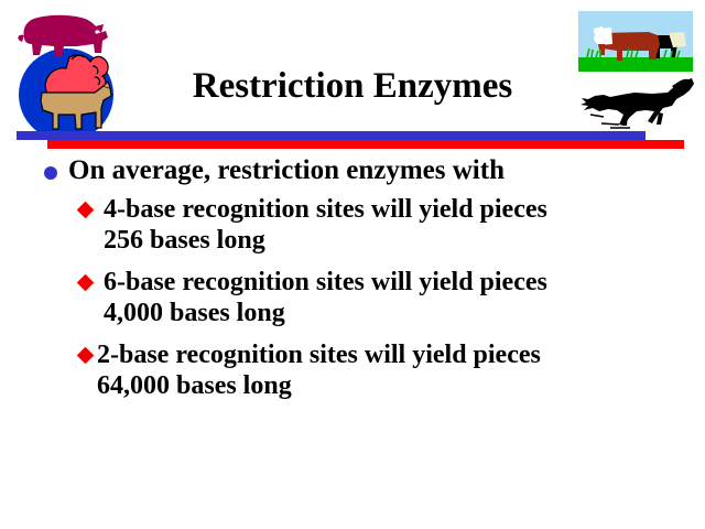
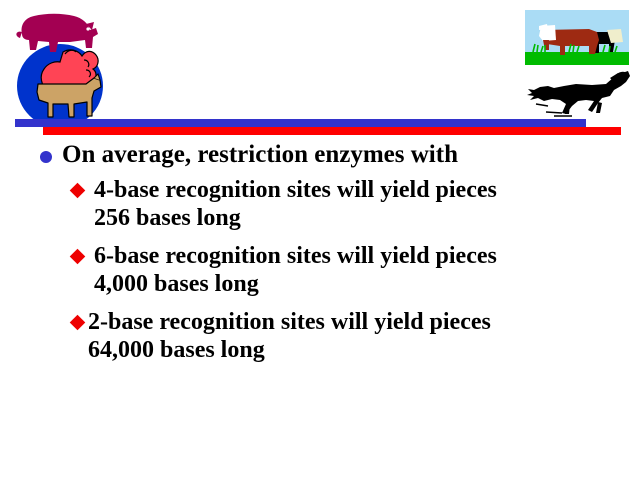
- Restriction Enzymes
  On average, restriction enzymes with
  4-base recognition sites will yield pieces
  256 bases long
  6-base recognition sites will yield pieces
  4,000 bases long
  2-base recognition sites will yield pieces
  64,000 bases long
